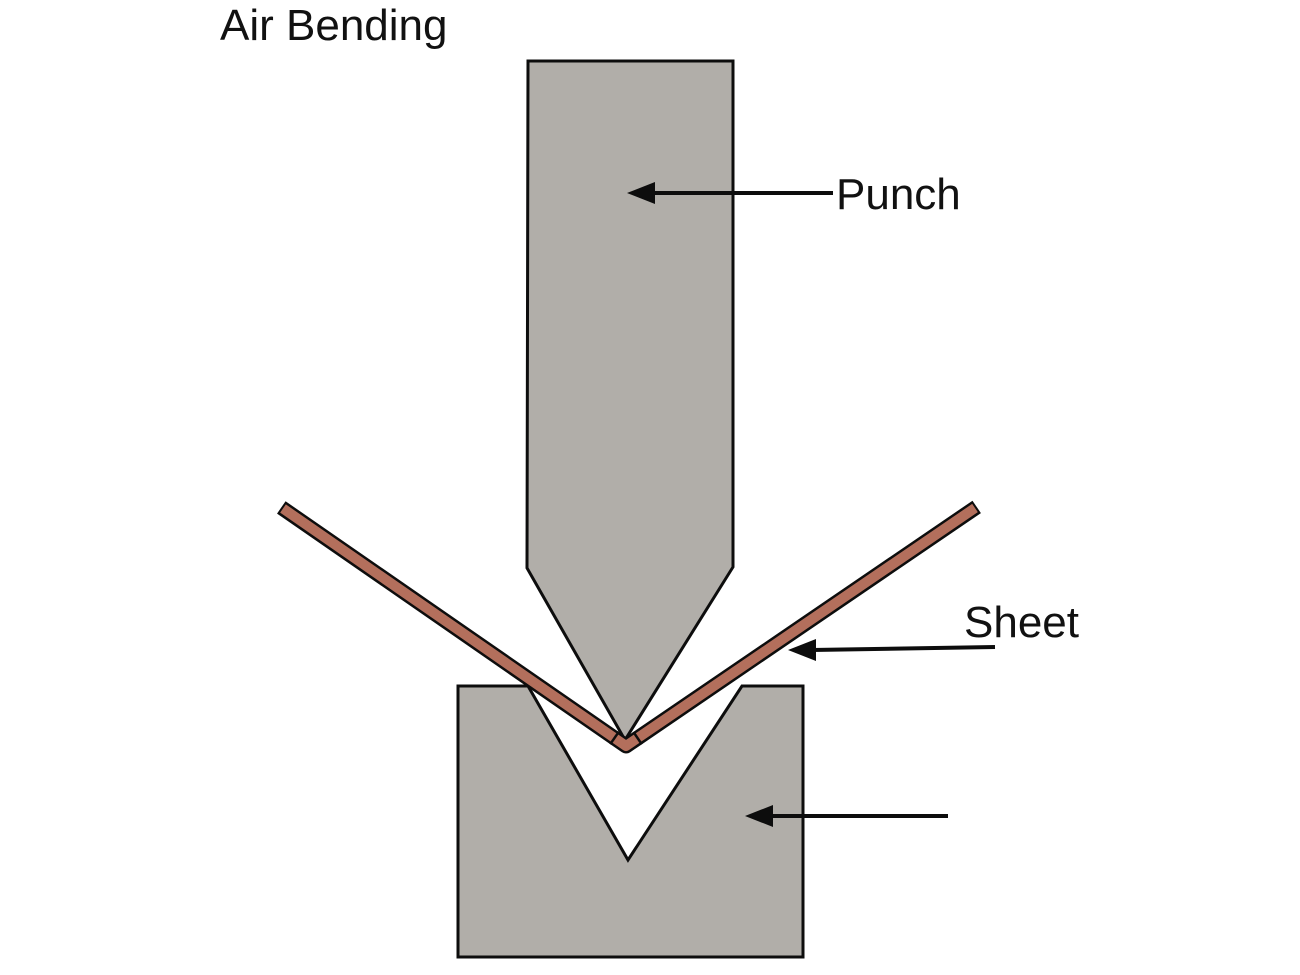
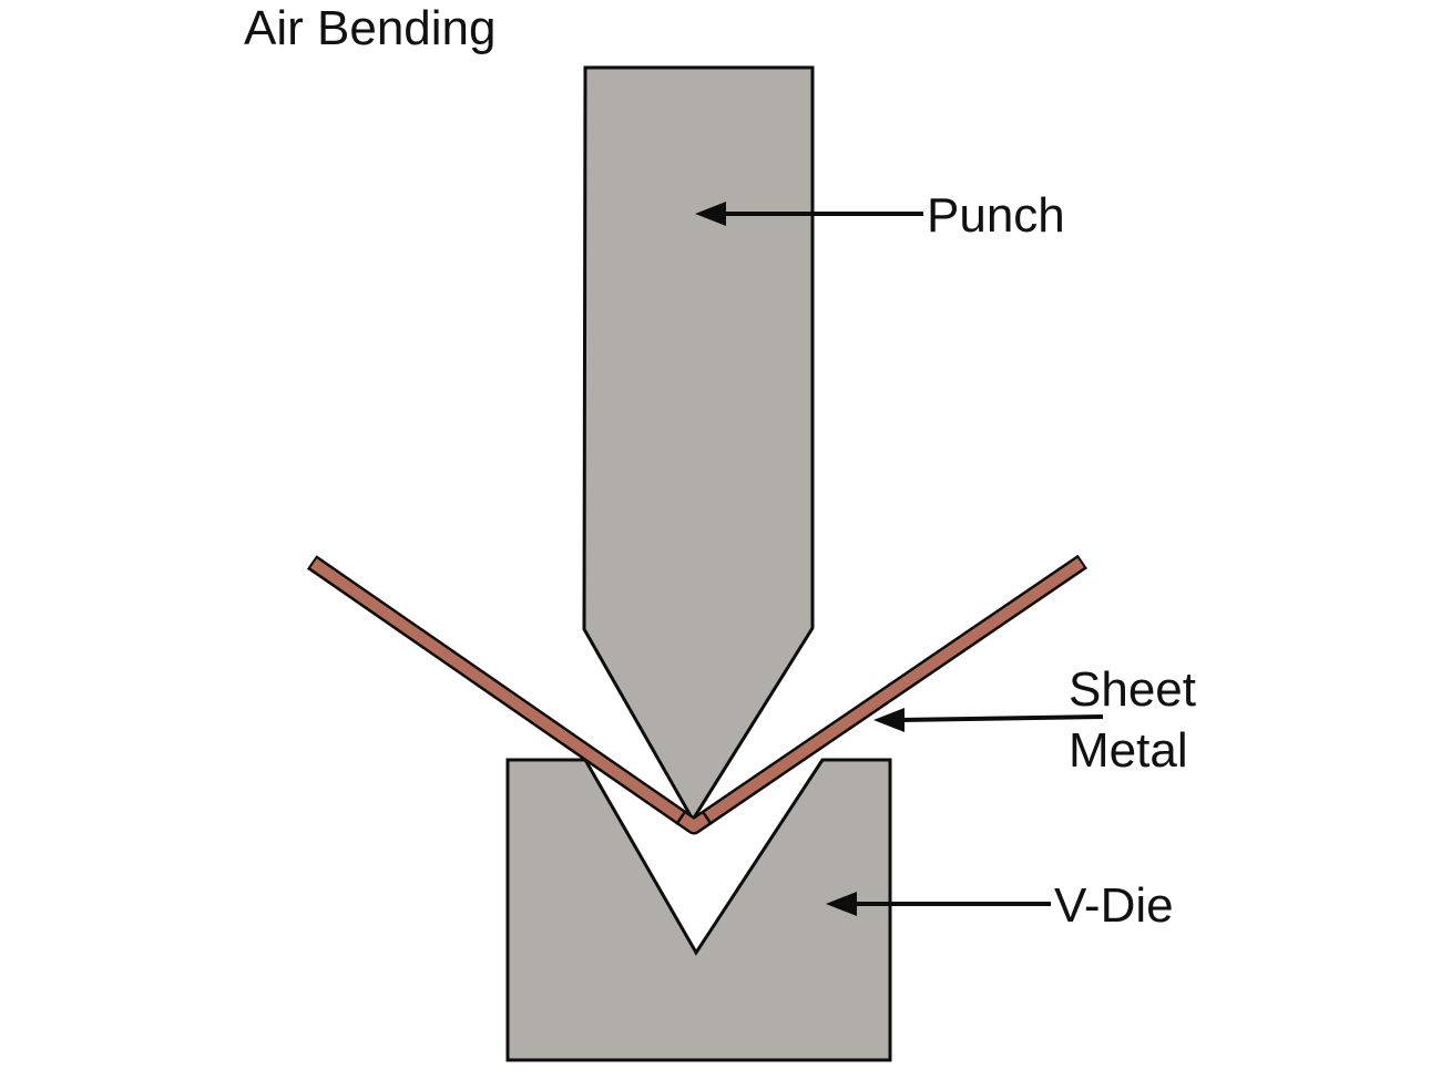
  Air Bending
  Punch
  Sheet
+ Metal
+ V-Die
